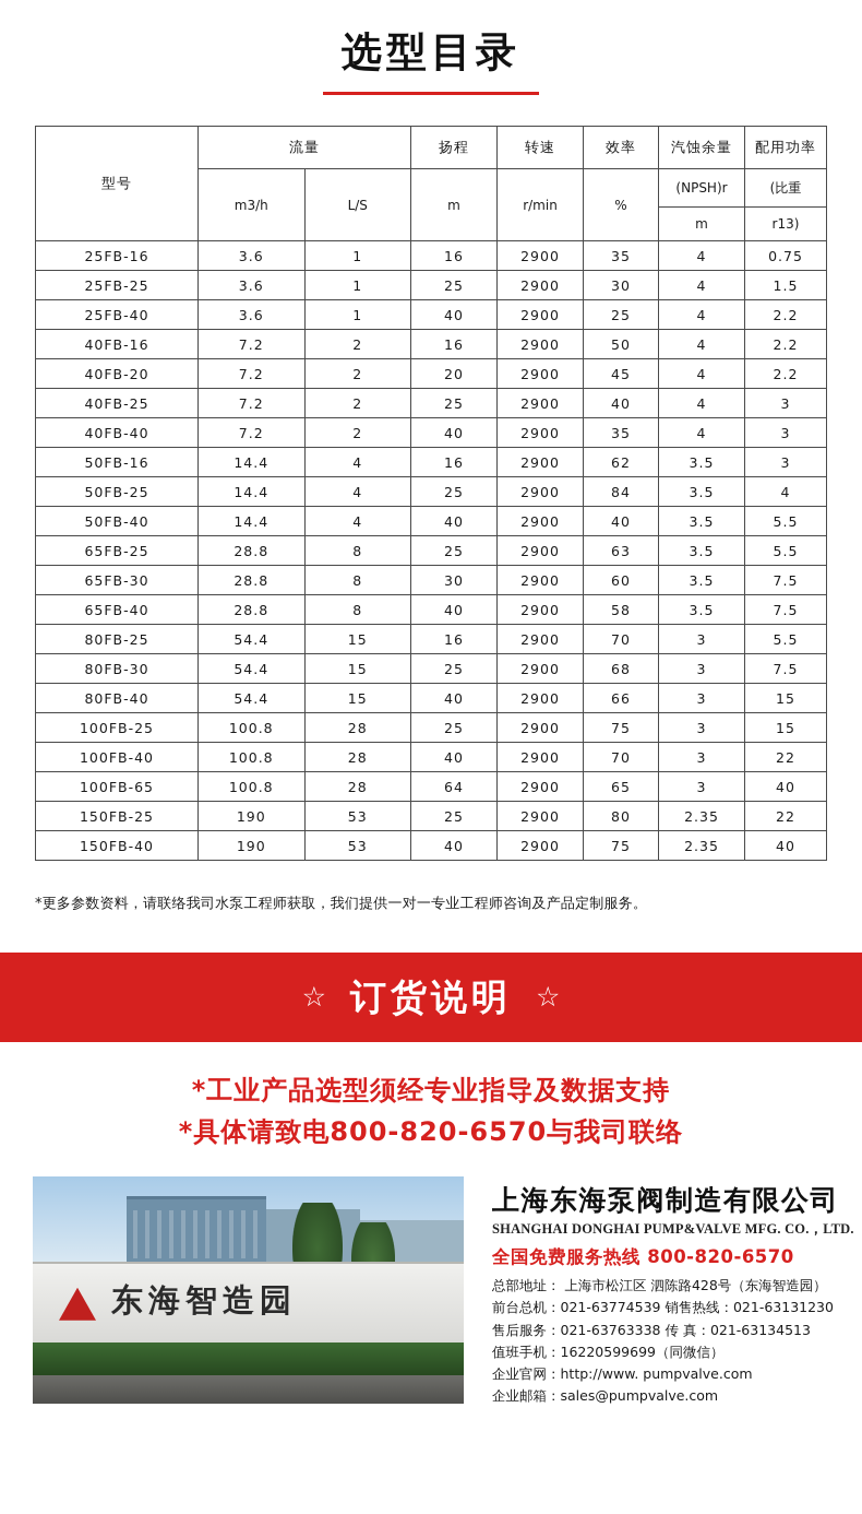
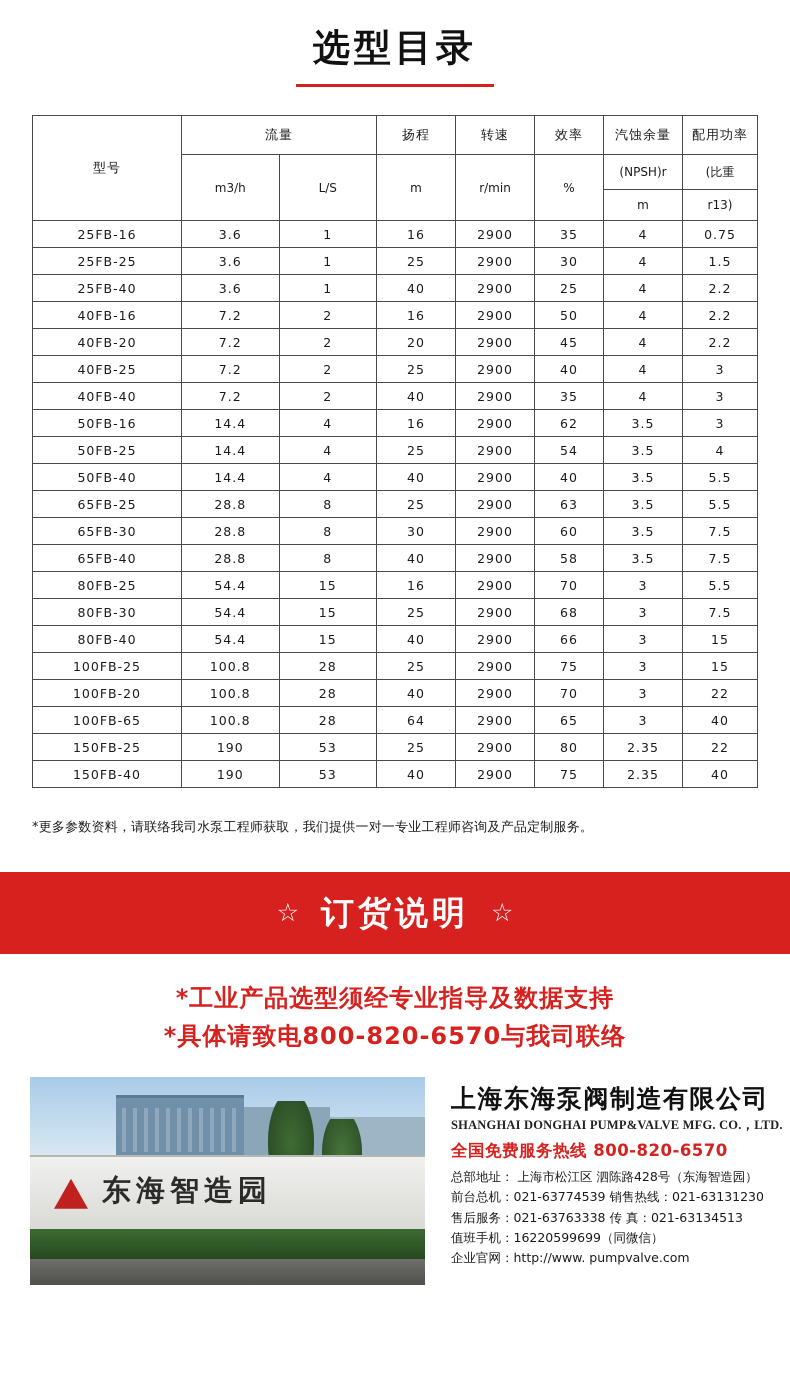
  选型目录
  型号	流量	扬程	转速	效率	汽蚀余量	配用功率
  m3/h	L/S	m	r/min	%	(NPSH)r	(比重
  m	r13)
  25FB-16	3.6	1	16	2900	35	4	0.75
  25FB-25	3.6	1	25	2900	30	4	1.5
  25FB-40	3.6	1	40	2900	25	4	2.2
  40FB-16	7.2	2	16	2900	50	4	2.2
  40FB-20	7.2	2	20	2900	45	4	2.2
  40FB-25	7.2	2	25	2900	40	4	3
  40FB-40	7.2	2	40	2900	35	4	3
  50FB-16	14.4	4	16	2900	62	3.5	3
- 50FB-25	14.4	4	25	2900	84	3.5	4
+ 50FB-25	14.4	4	25	2900	54	3.5	4
  50FB-40	14.4	4	40	2900	40	3.5	5.5
  65FB-25	28.8	8	25	2900	63	3.5	5.5
  65FB-30	28.8	8	30	2900	60	3.5	7.5
  65FB-40	28.8	8	40	2900	58	3.5	7.5
  80FB-25	54.4	15	16	2900	70	3	5.5
  80FB-30	54.4	15	25	2900	68	3	7.5
  80FB-40	54.4	15	40	2900	66	3	15
  100FB-25	100.8	28	25	2900	75	3	15
- 100FB-40	100.8	28	40	2900	70	3	22
+ 100FB-20	100.8	28	40	2900	70	3	22
  100FB-65	100.8	28	64	2900	65	3	40
  150FB-25	190	53	25	2900	80	2.35	22
  150FB-40	190	53	40	2900	75	2.35	40
  *更多参数资料，请联络我司水泵工程师获取，我们提供一对一专业工程师咨询及产品定制服务。
  ☆
  订货说明
  ☆
  *工业产品选型须经专业指导及数据支持
  *具体请致电800-820-6570与我司联络
  东海智造园
  上海东海泵阀制造有限公司
  SHANGHAI DONGHAI PUMP&VALVE MFG. CO.，LTD.
  全国免费服务热线 800-820-6570
  总部地址： 上海市松江区 泗陈路428号（东海智造园）
  前台总机：021-63774539 销售热线：021-63131230
  售后服务：021-63763338 传 真：021-63134513
  值班手机：16220599699（同微信）
  企业官网：http://www. pumpvalve.com
- 企业邮箱：sales@pumpvalve.com
